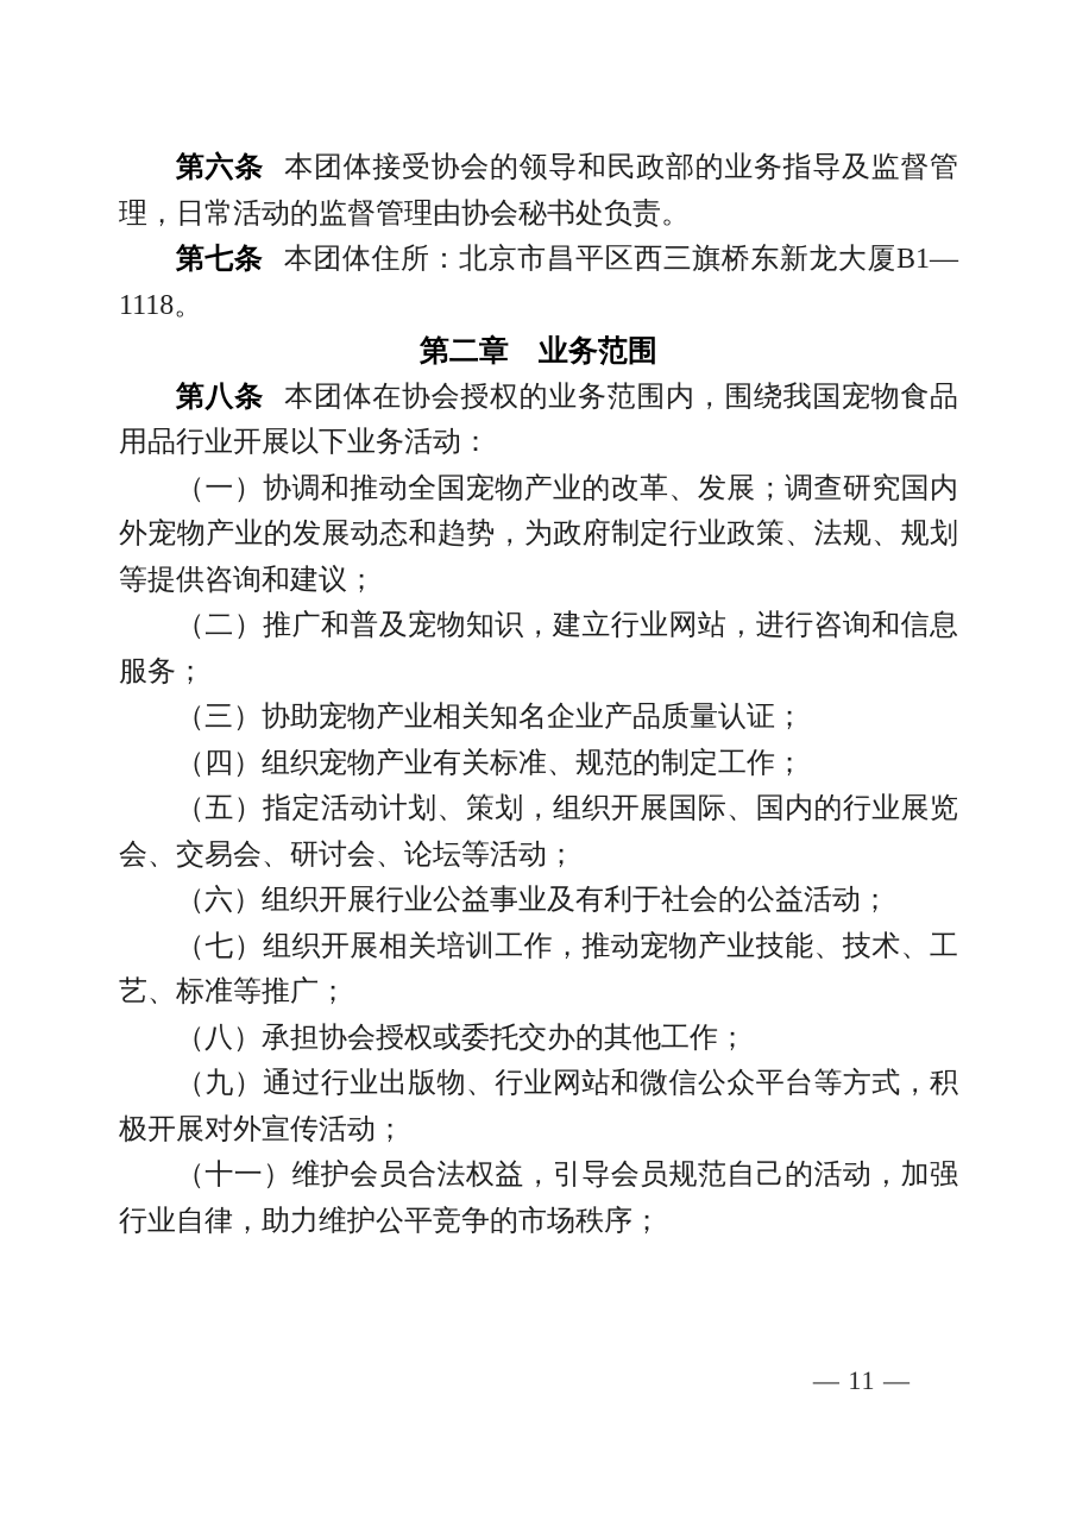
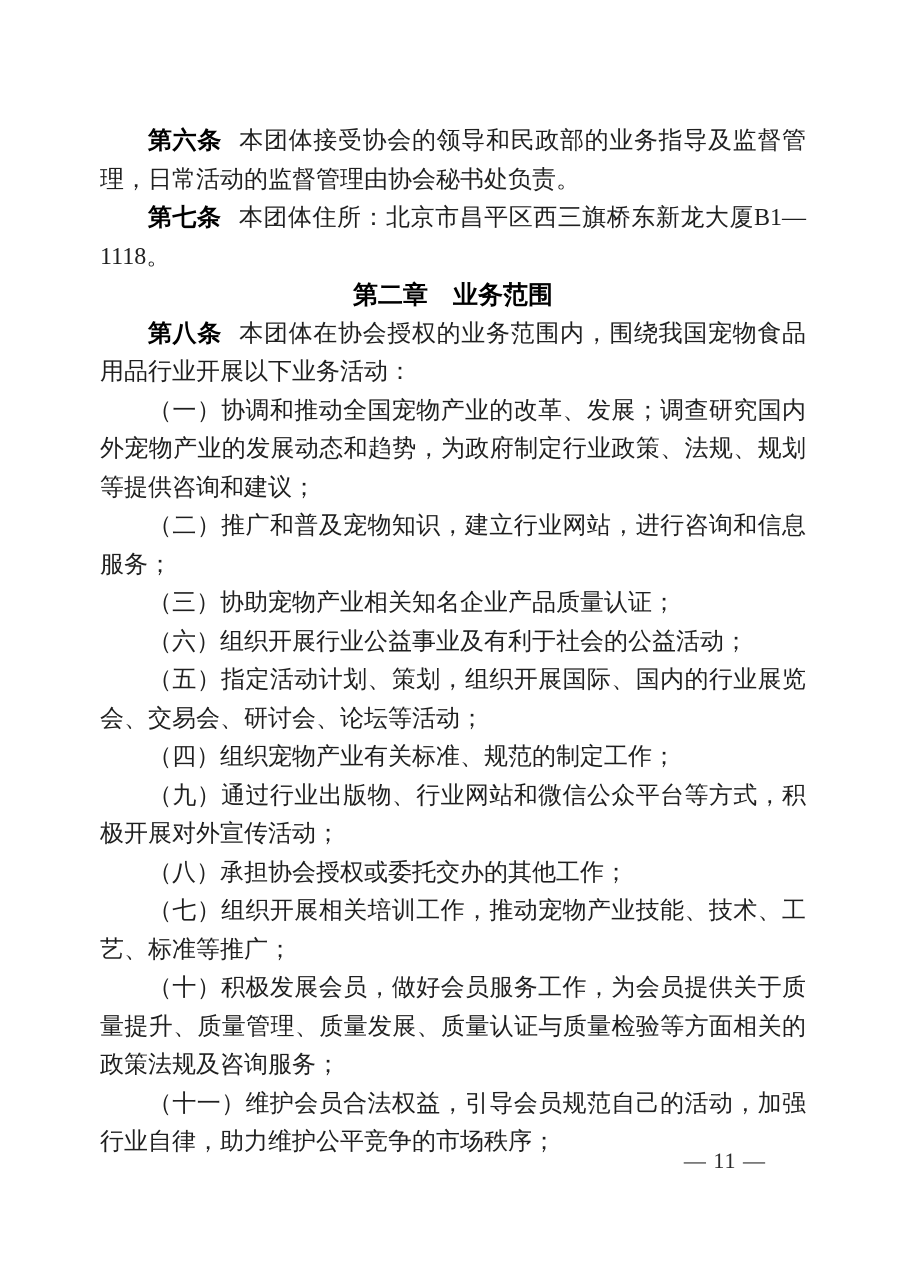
  第六条 本团体接受协会的领导和民政部的业务指导及监督管理，日常活动的监督管理由协会秘书处负责。
  第七条 本团体住所：北京市昌平区西三旗桥东新龙大厦B1—1118。
  第二章 业务范围
  第八条 本团体在协会授权的业务范围内，围绕我国宠物食品用品行业开展以下业务活动：
  （一）协调和推动全国宠物产业的改革、发展；调查研究国内外宠物产业的发展动态和趋势，为政府制定行业政策、法规、规划等提供咨询和建议；
  （二）推广和普及宠物知识，建立行业网站，进行咨询和信息服务；
  （三）协助宠物产业相关知名企业产品质量认证；
- （四）组织宠物产业有关标准、规范的制定工作；
+ （六）组织开展行业公益事业及有利于社会的公益活动；
  （五）指定活动计划、策划，组织开展国际、国内的行业展览会、交易会、研讨会、论坛等活动；
- （六）组织开展行业公益事业及有利于社会的公益活动；
+ （四）组织宠物产业有关标准、规范的制定工作；
- （七）组织开展相关培训工作，推动宠物产业技能、技术、工艺、标准等推广；
+ （九）通过行业出版物、行业网站和微信公众平台等方式，积极开展对外宣传活动；
  （八）承担协会授权或委托交办的其他工作；
- （九）通过行业出版物、行业网站和微信公众平台等方式，积极开展对外宣传活动；
+ （七）组织开展相关培训工作，推动宠物产业技能、技术、工艺、标准等推广；
+ （十）积极发展会员，做好会员服务工作，为会员提供关于质量提升、质量管理、质量发展、质量认证与质量检验等方面相关的政策法规及咨询服务；
  （十一）维护会员合法权益，引导会员规范自己的活动，加强行业自律，助力维护公平竞争的市场秩序；
  — 11 —
